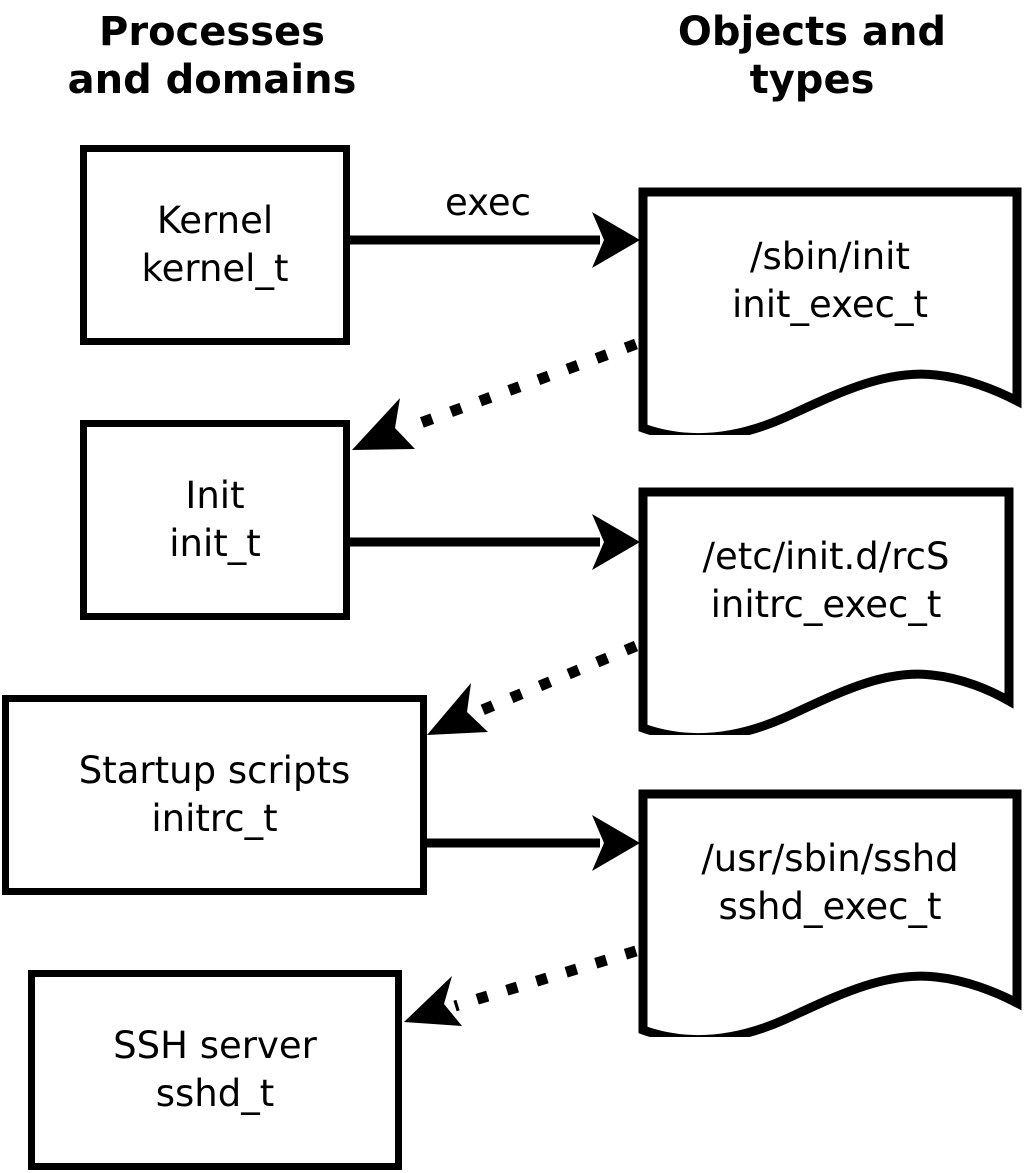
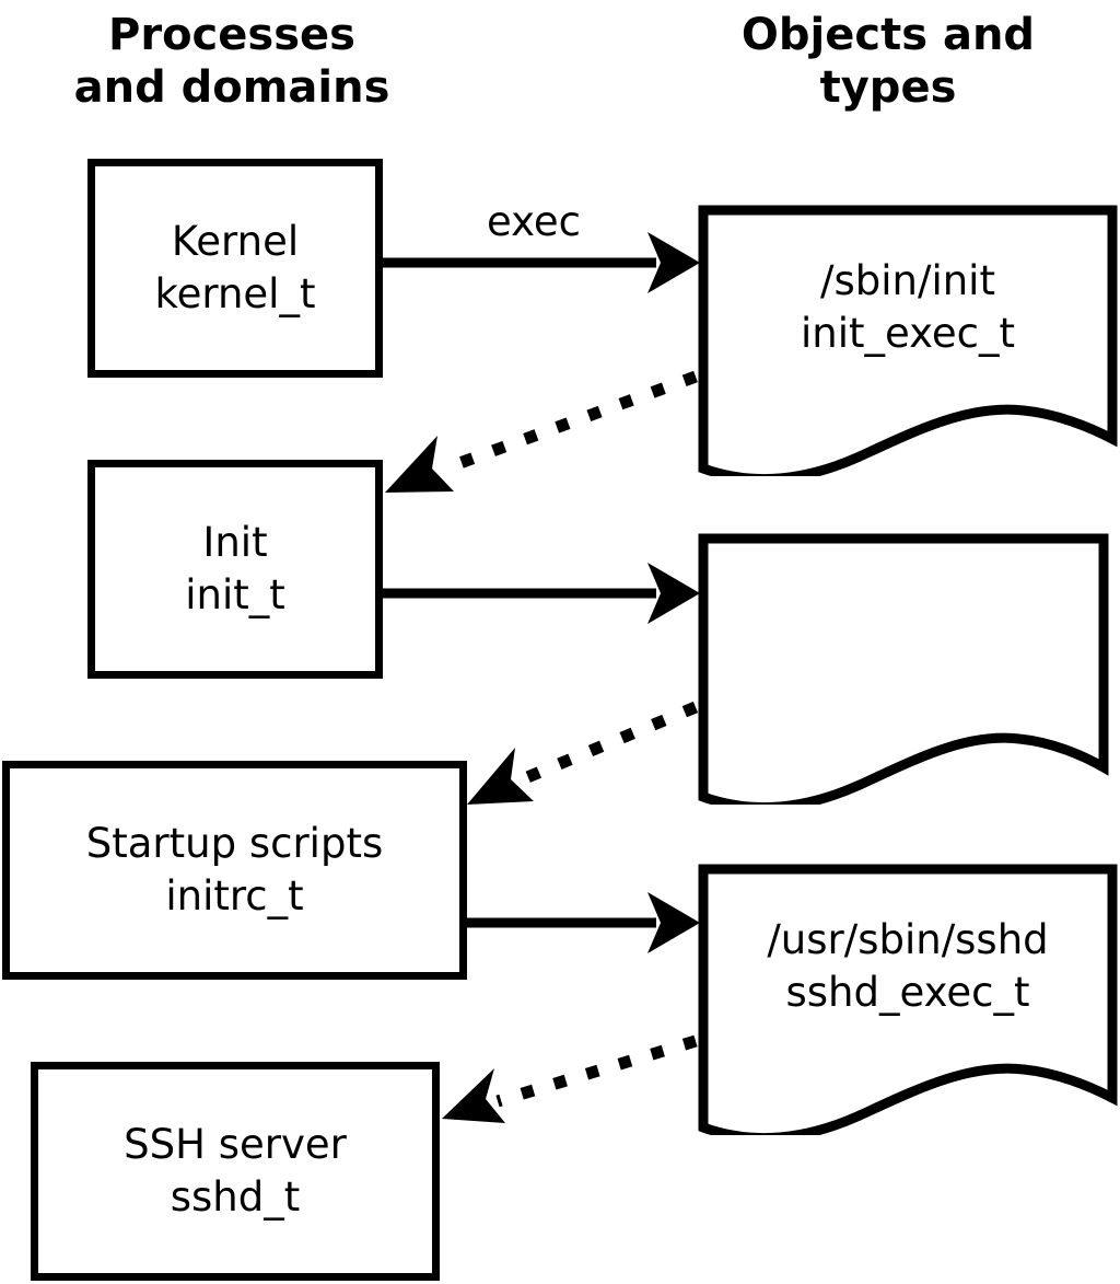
  Processes
  and domains
  Objects and
  types
  Kernel
  kernel_t
  Init
  init_t
  Startup scripts
  initrc_t
  SSH server
  sshd_t
  /sbin/init
  init_exec_t
- /etc/init.d/rcS
- initrc_exec_t
  /usr/sbin/sshd
  sshd_exec_t
  exec
